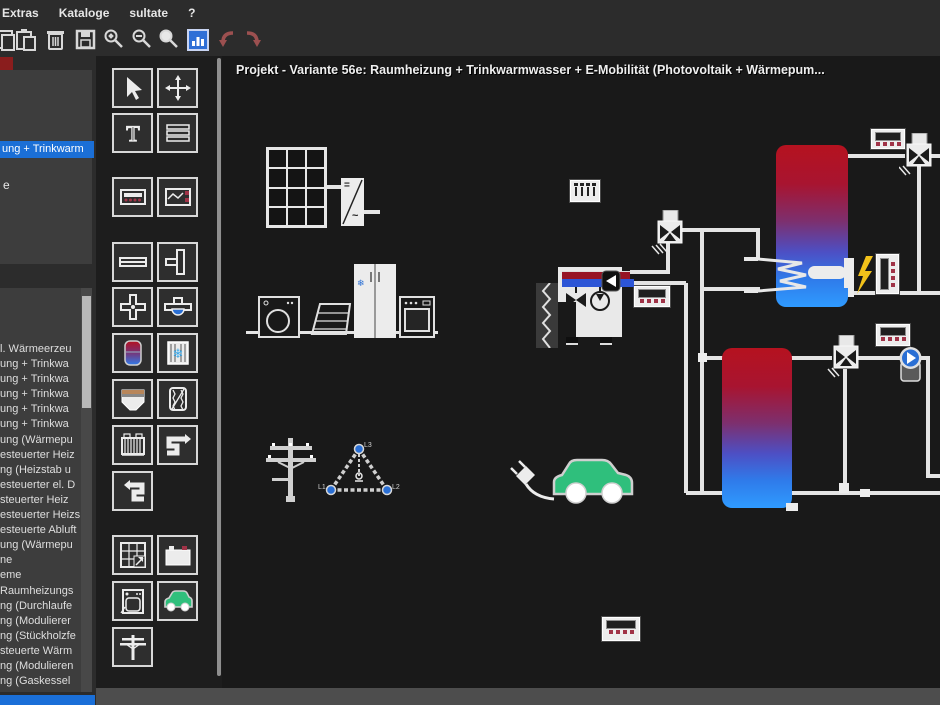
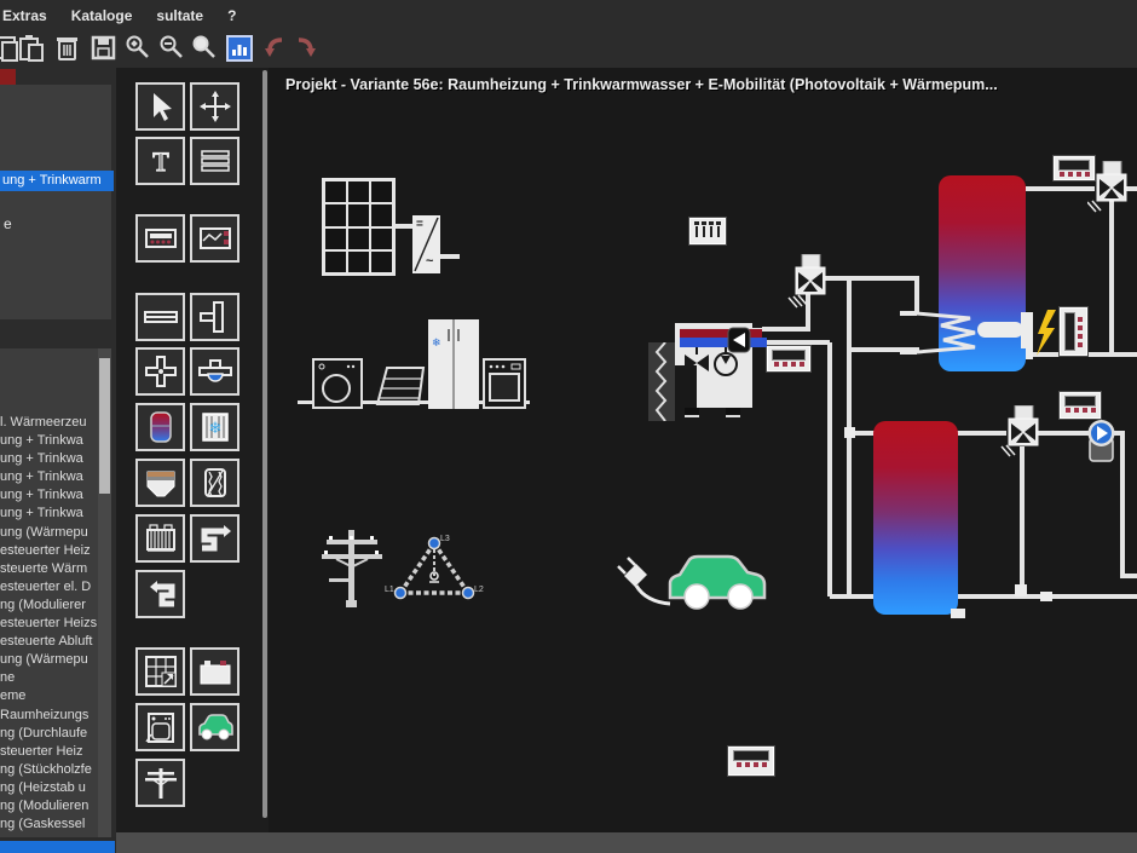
  Extras
  Kataloge
  sultate
  ?
  e
  ung + Trinkwarm
  l. Wärmeerzeu
  ung + Trinkwa
  ung + Trinkwa
  ung + Trinkwa
  ung + Trinkwa
  ung + Trinkwa
  ung (Wärmepu
  esteuerter Heiz
- ng (Heizstab u
+ steuerte Wärm
  esteuerter el. D
- steuerter Heiz
+ ng (Modulierer
  esteuerter Heizs
  esteuerte Abluft
  ung (Wärmepu
  ne
  eme
  Raumheizungs
  ng (Durchlaufe
- ng (Modulierer
+ steuerter Heiz
  ng (Stückholzfe
- steuerte Wärm
+ ng (Heizstab u
  ng (Modulieren
  ng (Gaskessel
  T
  ❄
  Projekt - Variante 56e: Raumheizung + Trinkwarmwasser + E-Mobilität (Photovoltaik + Wärmepum...
  =
  ~
  ❄
